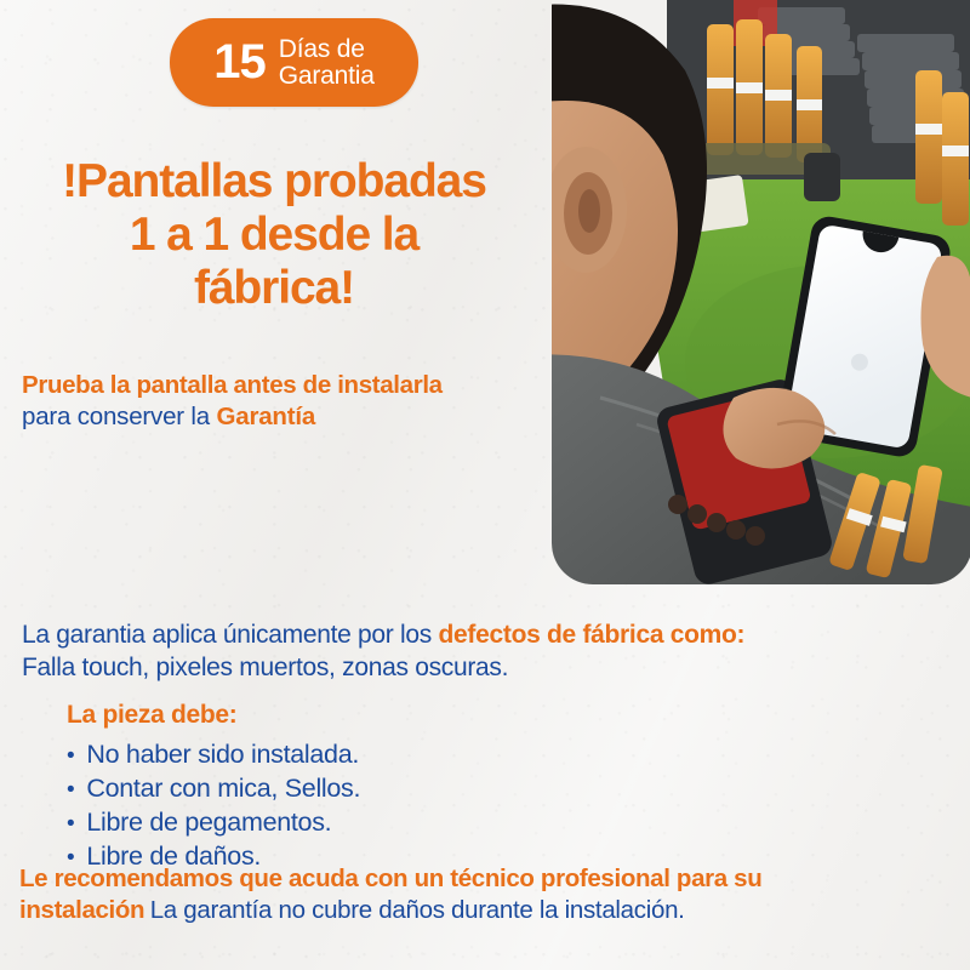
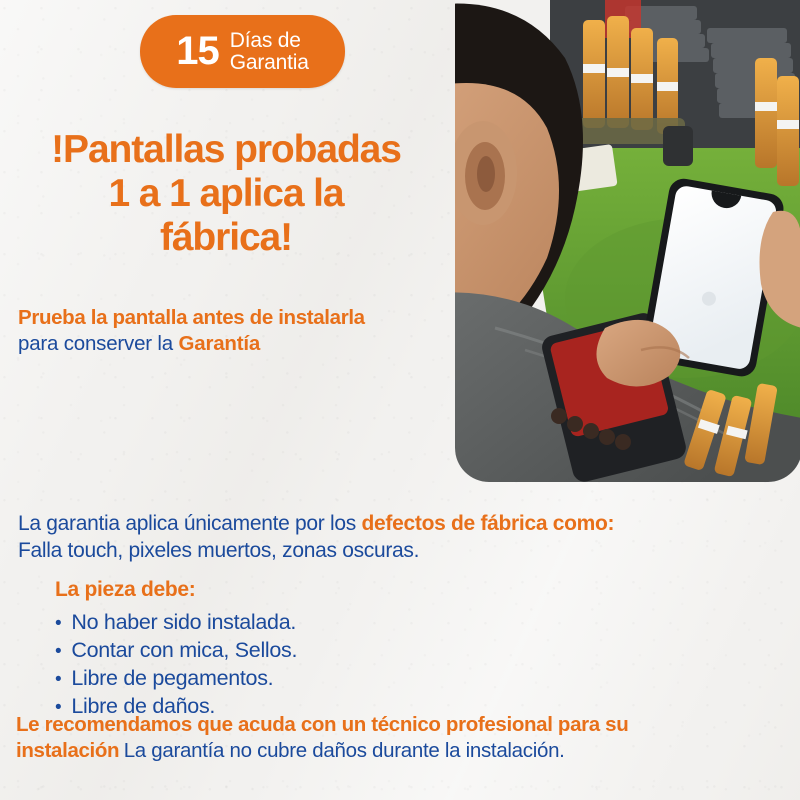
  15
  Días de
  Garantia
  !Pantallas probadas
- 1 a 1 desde la
+ 1 a 1 aplica la
  fábrica!
  Prueba la pantalla antes de instalarla
  para conserver la Garantía
  La garantia aplica únicamente por los defectos de fábrica como:
  Falla touch, pixeles muertos, zonas oscuras.
  La pieza debe:
  •
  No haber sido instalada.
  •
  Contar con mica, Sellos.
  •
  Libre de pegamentos.
  •
  Libre de daños.
  Le recomendamos que acuda con un técnico profesional para su
  instalación La garantía no cubre daños durante la instalación.
